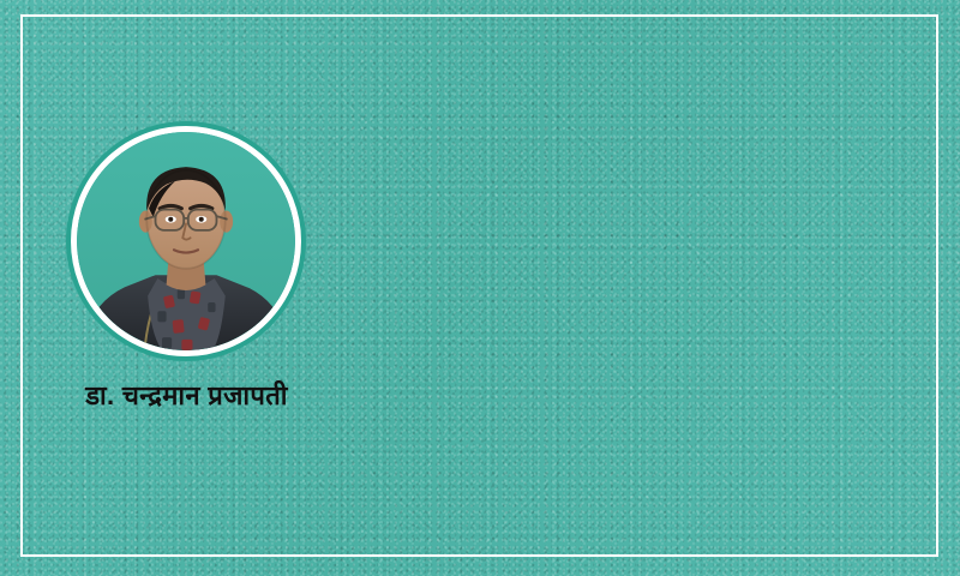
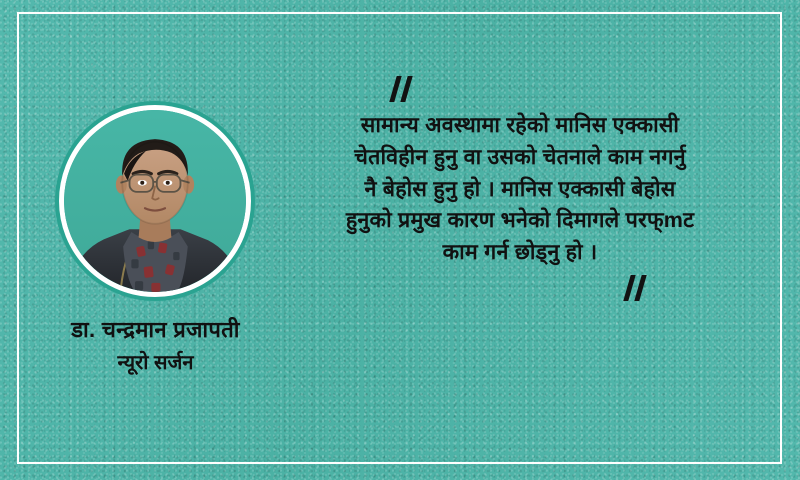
  डा. चन्द्रमान प्रजापती
+ न्यूरो सर्जन
+ सामान्य अवस्थामा रहेको मानिस एक्कासी
+ चेतविहीन हुनु वा उसको चेतनाले काम नगर्नु
+ नै बेहोस हुनु हो । मानिस एक्कासी बेहोस
+ हुनुको प्रमुख कारण भनेको दिमागले परफ्mट
+ काम गर्न छोड्नु हो ।
